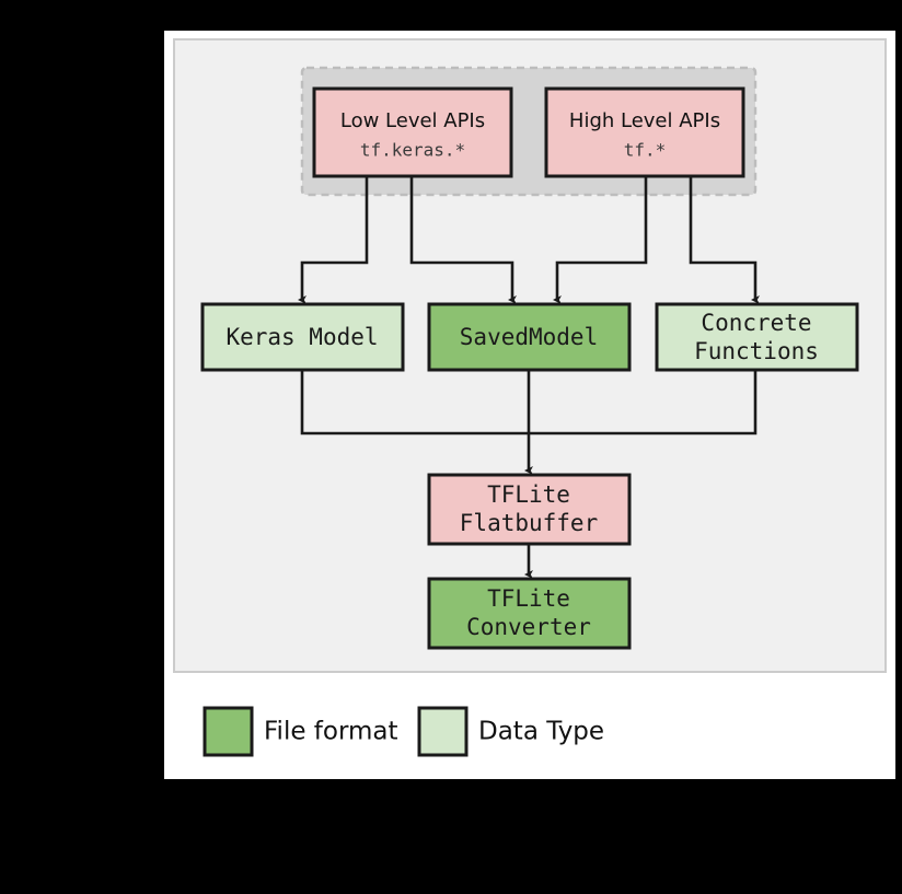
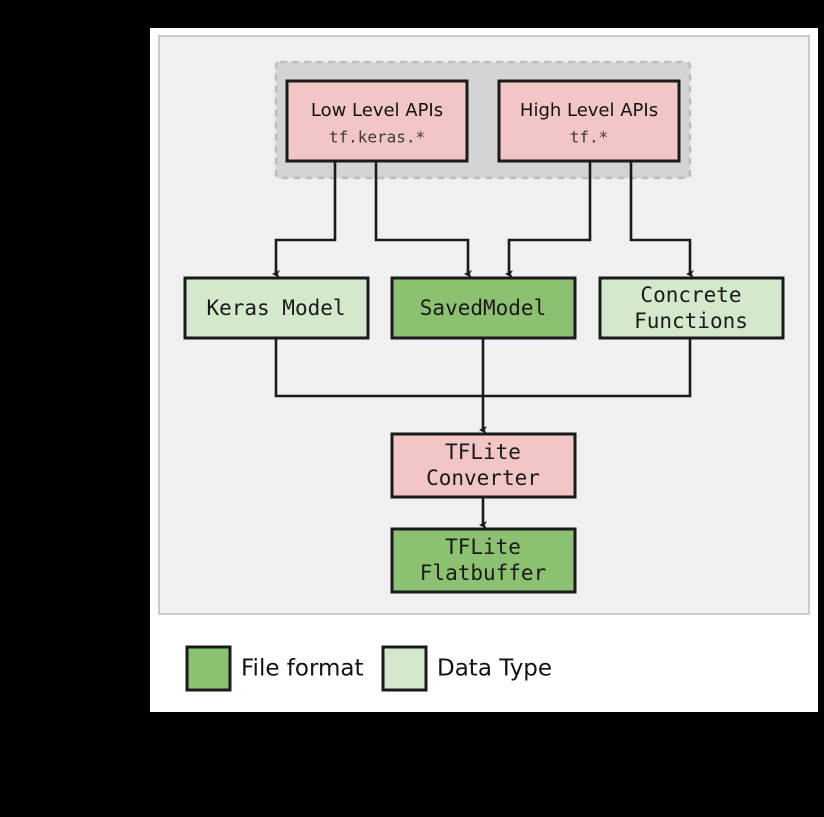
  Low Level APIs
  tf.keras.*
  High Level APIs
  tf.*
  Keras Model
  SavedModel
  Concrete
  Functions
  TFLite
- Flatbuffer
+ Converter
  TFLite
- Converter
+ Flatbuffer
  File format
  Data Type
